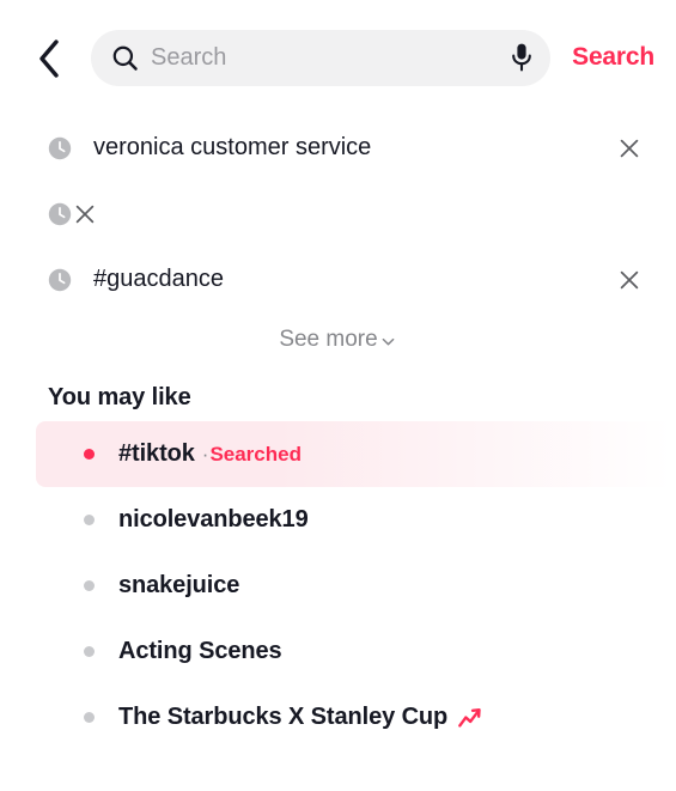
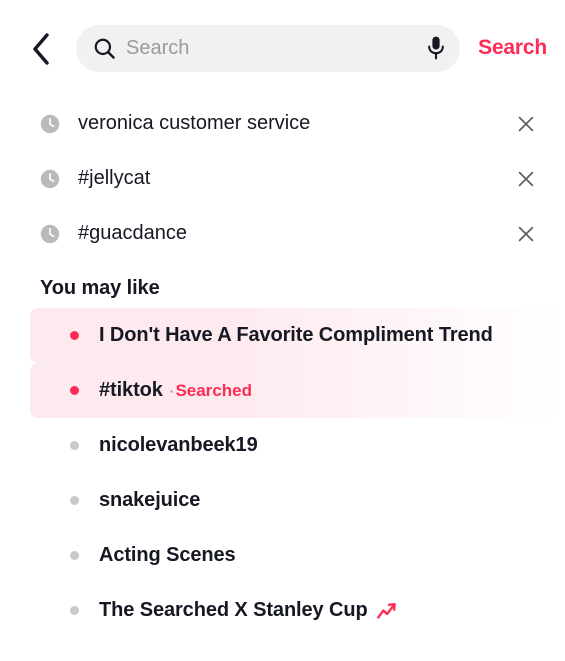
  Search
  Search
  veronica customer service
+ #jellycat
  #guacdance
- See more
  You may like
+ I Don't Have A Favorite Compliment Trend
  #tiktok
  ·
  Searched
  nicolevanbeek19
  snakejuice
  Acting Scenes
- The Starbucks X Stanley Cup
+ The Searched X Stanley Cup
